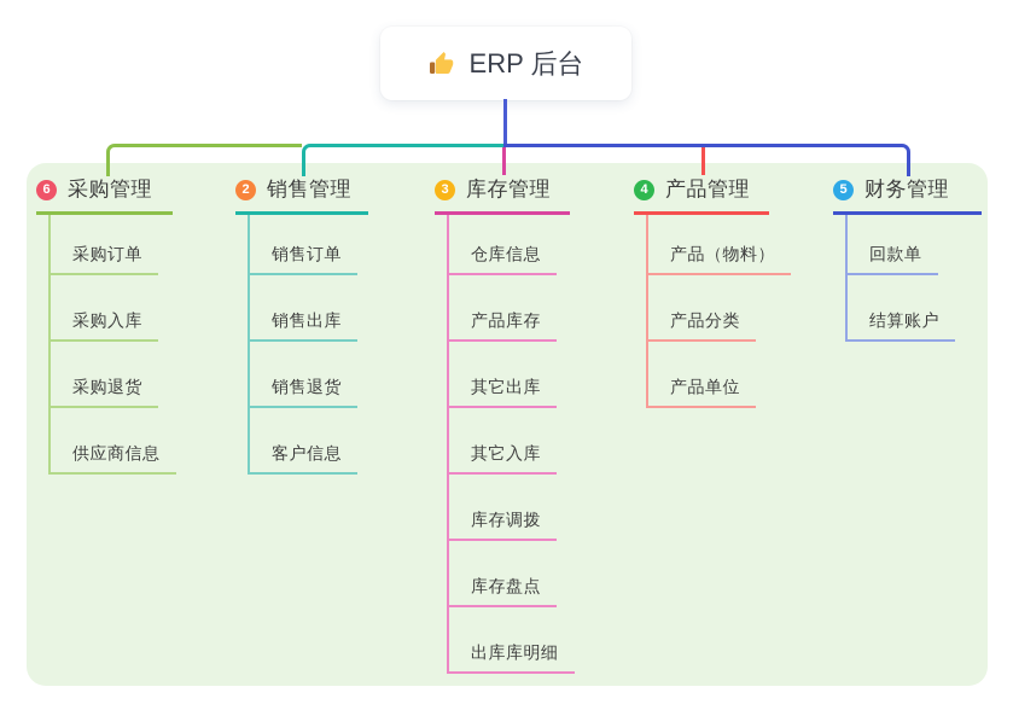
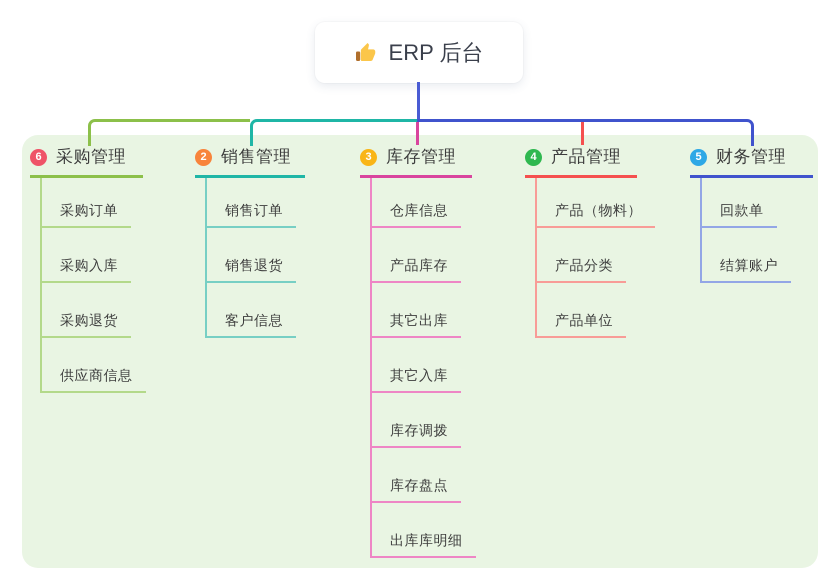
  ERP 后台
  6
  采购管理
  采购订单
  采购入库
  采购退货
  供应商信息
  2
  销售管理
  销售订单
- 销售出库
  销售退货
  客户信息
  3
  库存管理
  仓库信息
  产品库存
  其它出库
  其它入库
  库存调拨
  库存盘点
  出库库明细
  4
  产品管理
  产品（物料）
  产品分类
  产品单位
  5
  财务管理
  回款单
  结算账户
